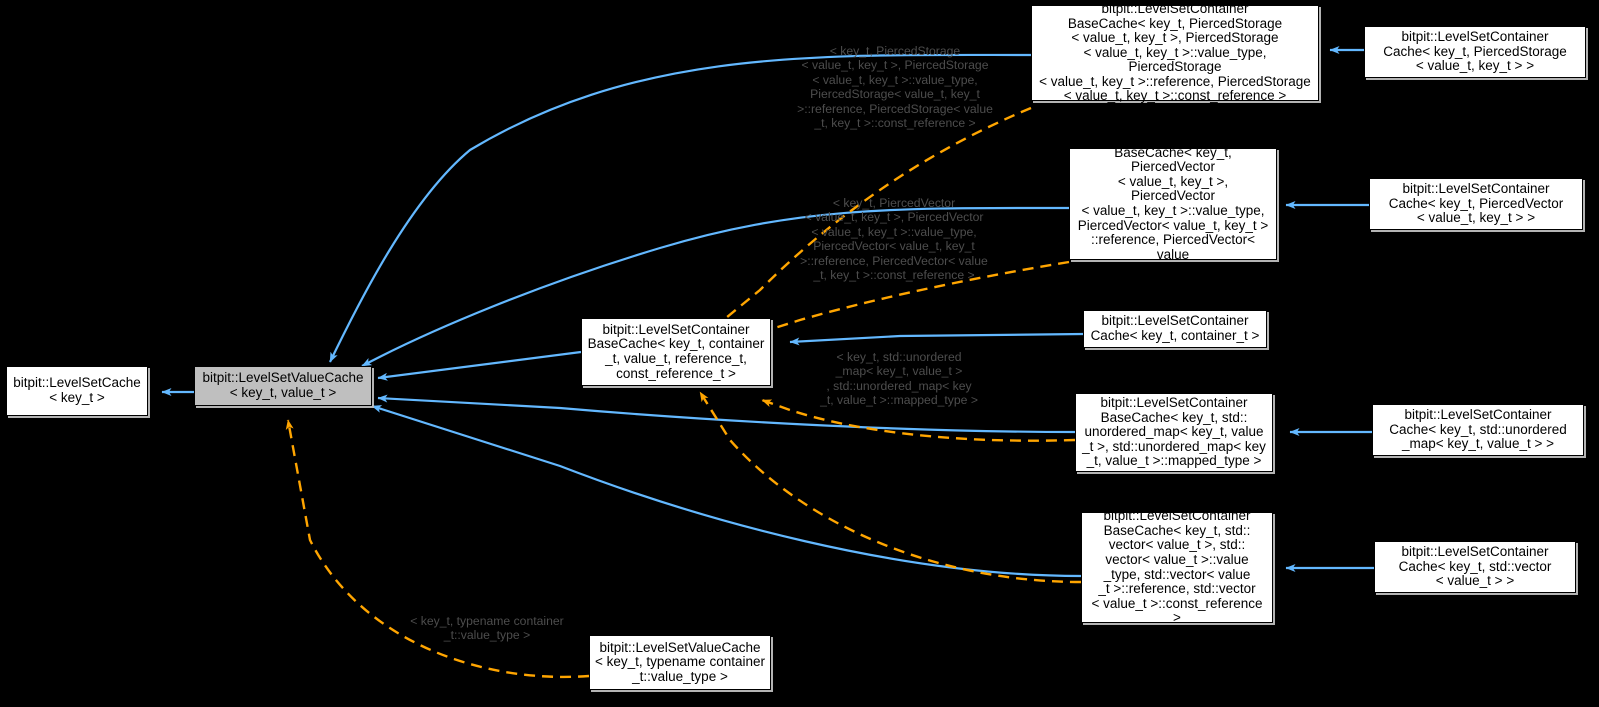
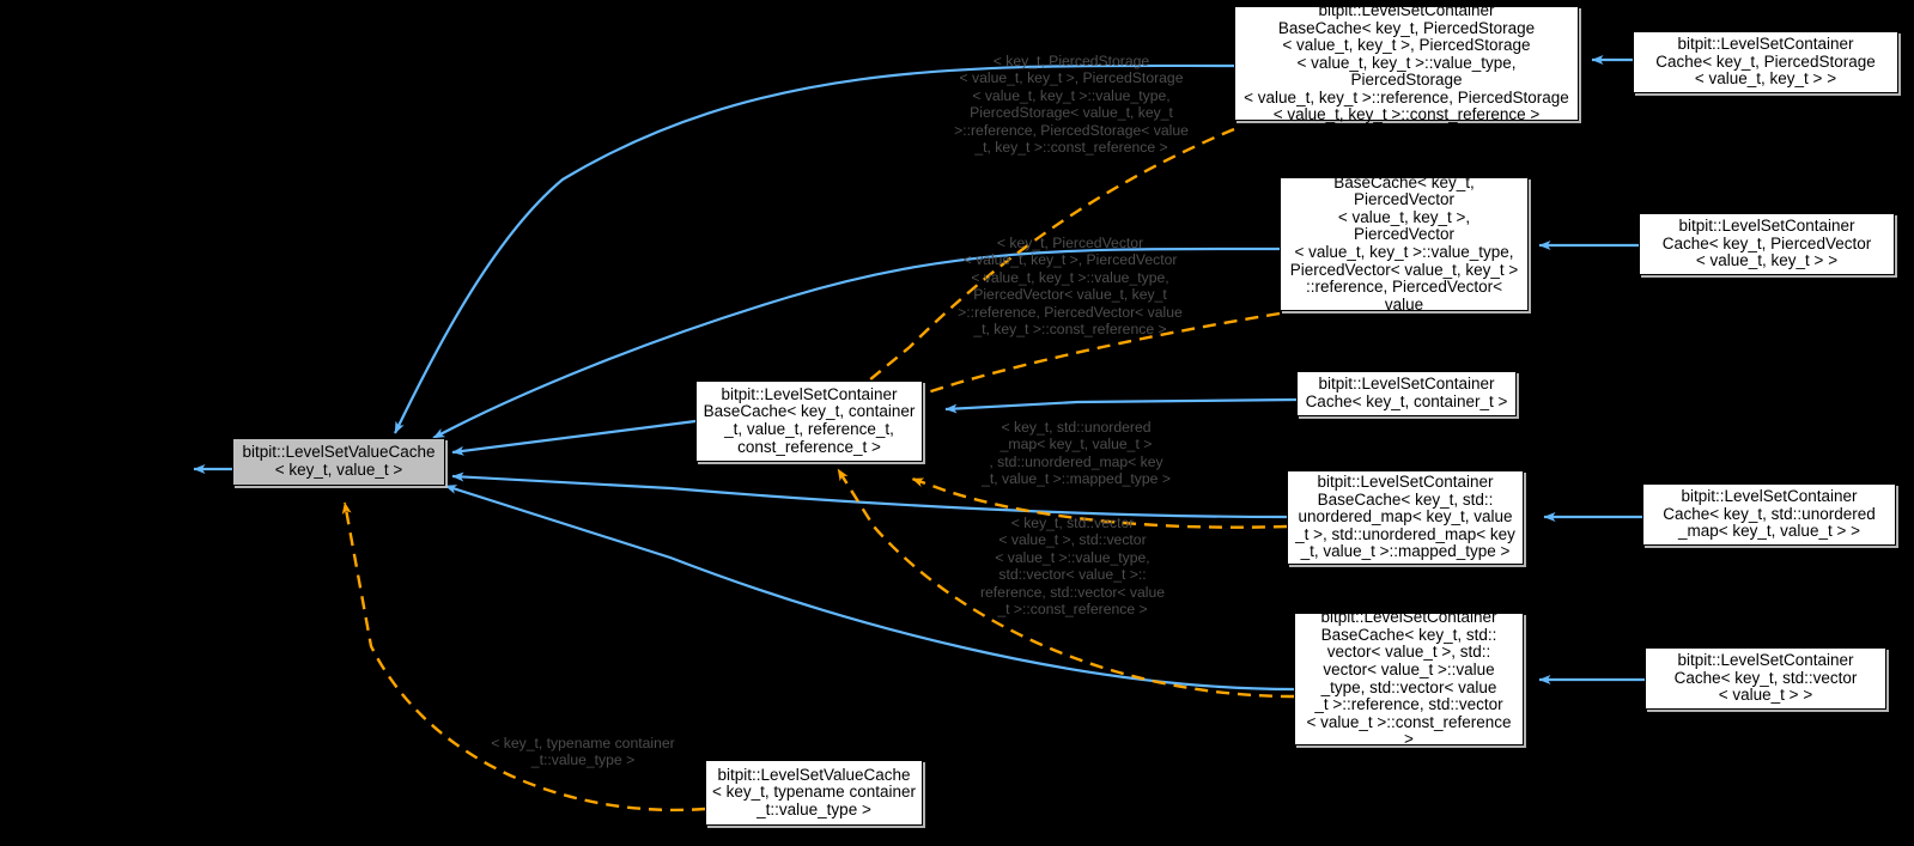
- bitpit::LevelSetCache
- < key_t >
  bitpit::LevelSetValueCache
  < key_t, value_t >
  bitpit::LevelSetContainer
  BaseCache< key_t, container
  _t, value_t, reference_t,
  const_reference_t >
  bitpit::LevelSetValueCache
  < key_t, typename container
  _t::value_type >
  bitpit::LevelSetContainer
  BaseCache< key_t, PiercedStorage
  < value_t, key_t >, PiercedStorage
  < value_t, key_t >::value_type, PiercedStorage
  < value_t, key_t >::reference, PiercedStorage
  < value_t, key_t >::const_reference >
  BaseCache< key_t, PiercedVector
  < value_t, key_t >, PiercedVector
  < value_t, key_t >::value_type,
  PiercedVector< value_t, key_t >
  ::reference, PiercedVector< value
  _t, key_t >::const_reference >
  bitpit::LevelSetContainer
  BaseCache< key_t, std::
  unordered_map< key_t, value
  _t >, std::unordered_map< key
  _t, value_t >::mapped_type >
  bitpit::LevelSetContainer
  BaseCache< key_t, std::
  vector< value_t >, std::
  vector< value_t >::value
  _type, std::vector< value
  _t >::reference, std::vector
  < value_t >::const_reference >
  bitpit::LevelSetContainer
  Cache< key_t, PiercedStorage
  < value_t, key_t > >
  bitpit::LevelSetContainer
  Cache< key_t, PiercedVector
  < value_t, key_t > >
  bitpit::LevelSetContainer
  Cache< key_t, container_t >
  bitpit::LevelSetContainer
  Cache< key_t, std::unordered
  _map< key_t, value_t > >
  bitpit::LevelSetContainer
  Cache< key_t, std::vector
  < value_t > >
  < key_t, PiercedStorage
  < value_t, key_t >, PiercedStorage
  < value_t, key_t >::value_type,
  PiercedStorage< value_t, key_t
  >::reference, PiercedStorage< value
  _t, key_t >::const_reference >
  < key_t, PiercedVector
  < value_t, key_t >, PiercedVector
  < value_t, key_t >::value_type,
  PiercedVector< value_t, key_t
  >::reference, PiercedVector< value
  _t, key_t >::const_reference >
  < key_t, std::unordered
  _map< key_t, value_t >
  , std::unordered_map< key
  _t, value_t >::mapped_type >
+ < key_t, std::vector
+ < value_t >, std::vector
+ < value_t >::value_type,
+ std::vector< value_t >::
+ reference, std::vector< value
+ _t >::const_reference >
  < key_t, typename container
  _t::value_type >
